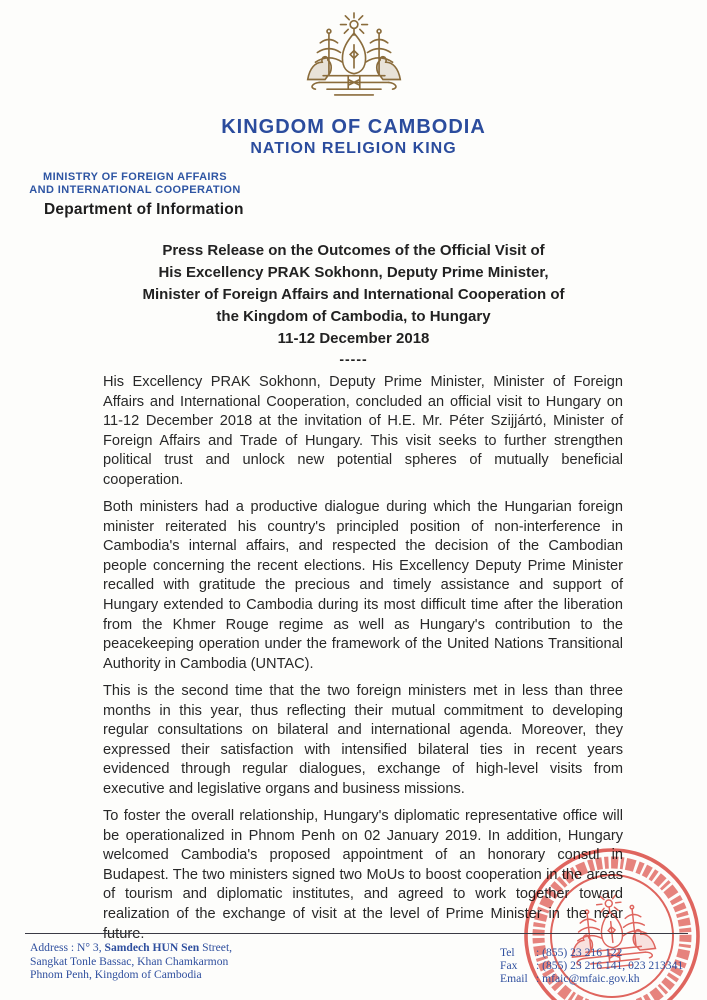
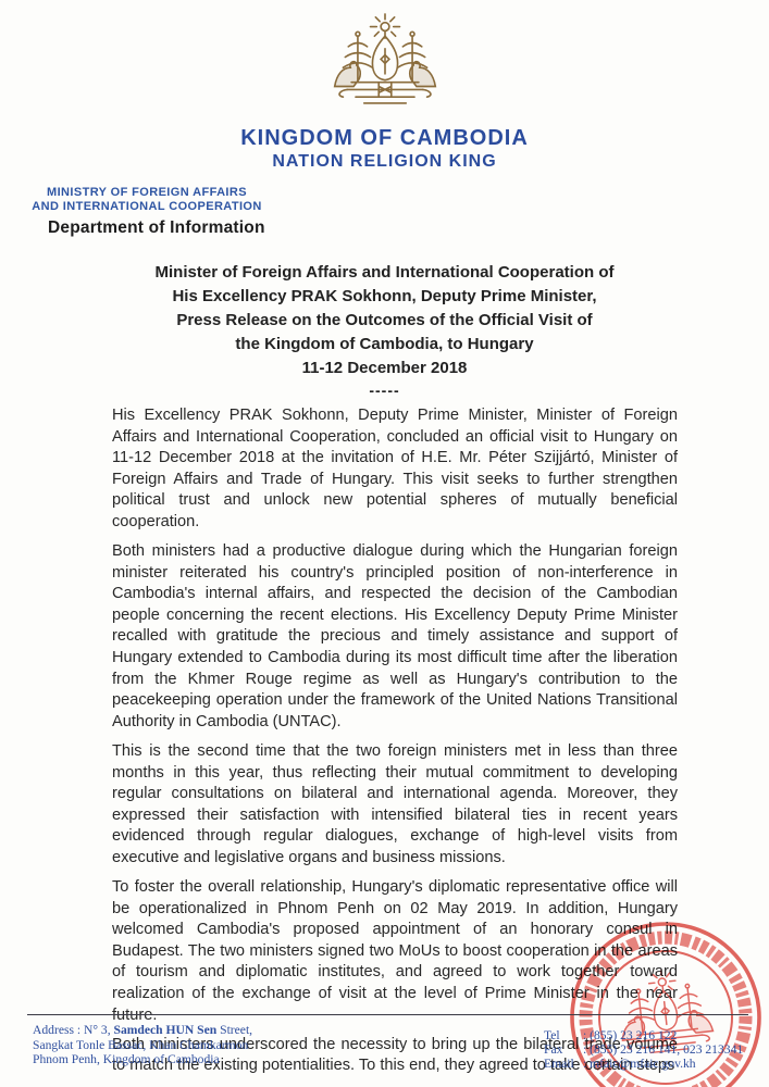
  KINGDOM OF CAMBODIA
  NATION RELIGION KING
  MINISTRY OF FOREIGN AFFAIRS
  AND INTERNATIONAL COOPERATION
  Department of Information
- Press Release on the Outcomes of the Official Visit of
+ Minister of Foreign Affairs and International Cooperation of
  His Excellency PRAK Sokhonn, Deputy Prime Minister,
- Minister of Foreign Affairs and International Cooperation of
+ Press Release on the Outcomes of the Official Visit of
  the Kingdom of Cambodia, to Hungary
  11-12 December 2018
  -----
  His Excellency PRAK Sokhonn, Deputy Prime Minister, Minister of Foreign Affairs and International Cooperation, concluded an official visit to Hungary on 11-12 December 2018 at the invitation of H.E. Mr. Péter Szijjártó, Minister of Foreign Affairs and Trade of Hungary. This visit seeks to further strengthen political trust and unlock new potential spheres of mutually beneficial cooperation.
  Both ministers had a productive dialogue during which the Hungarian foreign minister reiterated his country's principled position of non-interference in Cambodia's internal affairs, and respected the decision of the Cambodian people concerning the recent elections. His Excellency Deputy Prime Minister recalled with gratitude the precious and timely assistance and support of Hungary extended to Cambodia during its most difficult time after the liberation from the Khmer Rouge regime as well as Hungary's contribution to the peacekeeping operation under the framework of the United Nations Transitional Authority in Cambodia (UNTAC).
  This is the second time that the two foreign ministers met in less than three months in this year, thus reflecting their mutual commitment to developing regular consultations on bilateral and international agenda. Moreover, they expressed their satisfaction with intensified bilateral ties in recent years evidenced through regular dialogues, exchange of high-level visits from executive and legislative organs and business missions.
- To foster the overall relationship, Hungary's diplomatic representative office will be operationalized in Phnom Penh on 02 January 2019. In addition, Hungary welcomed Cambodia's proposed appointment of an honorary consul in Budapest. The two ministers signed two MoUs to boost cooperation in the areas of tourism and diplomatic institutes, and agreed to work together toward realization of the exchange of visit at the level of Prime Minister in the near future.
+ To foster the overall relationship, Hungary's diplomatic representative office will be operationalized in Phnom Penh on 02 May 2019. In addition, Hungary welcomed Cambodia's proposed appointment of an honorary consul in Budapest. The two ministers signed two MoUs to boost cooperation in the areas of tourism and diplomatic institutes, and agreed to work together toward realization of the exchange of visit at the level of Prime Minister in the near future.
+ Both ministers underscored the necessity to bring up the bilateral trade volume to match the existing potentialities. To this end, they agreed to take certain steps
  Address : N° 3, Samdech HUN Sen Street,
  Sangkat Tonle Bassac, Khan Chamkarmon
  Phnom Penh, Kingdom of Cambodia
  Tel
  : (855) 23 216 122
  Fax
  : (855) 23 216 141, 023 213341
  Email
  : mfaic@mfaic.gov.kh
